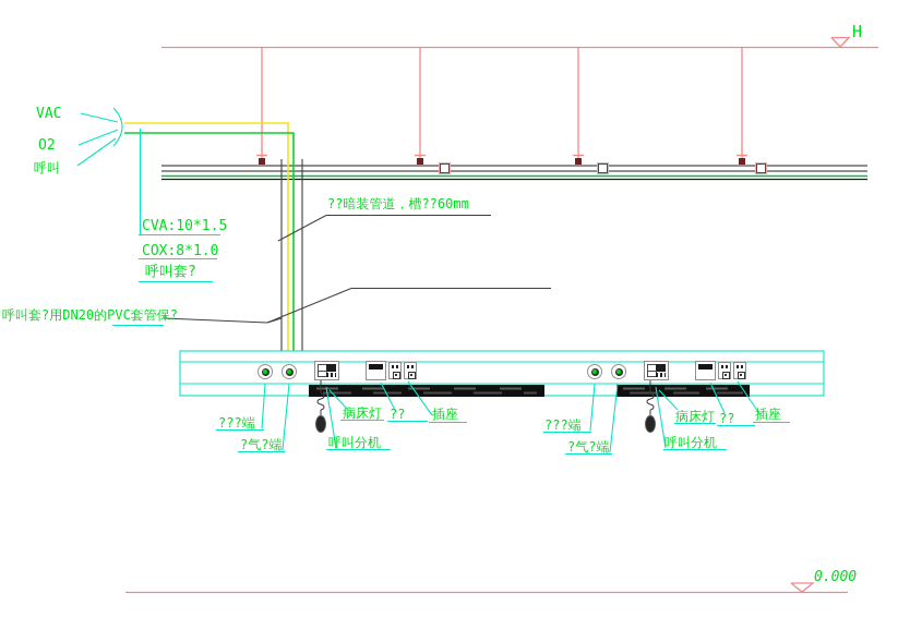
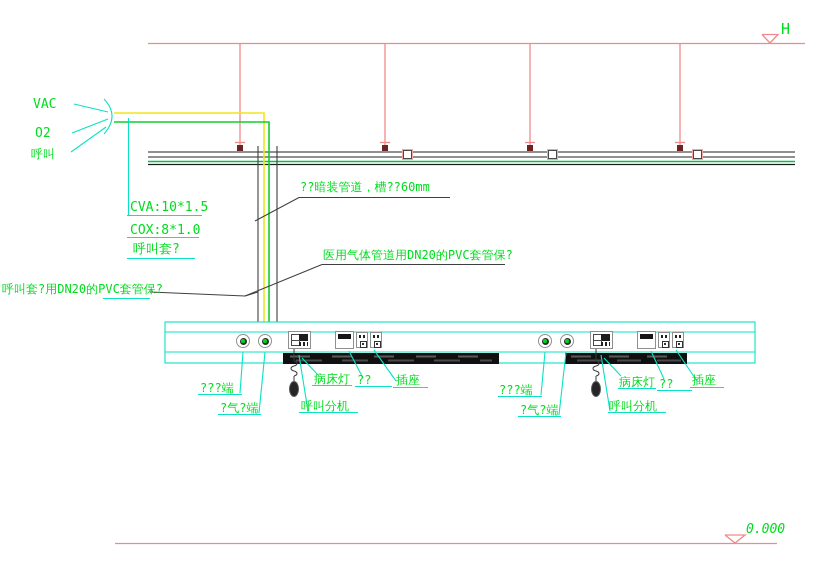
  VAC
  O2
  呼叫
  CVA:10*1.5
  COX:8*1.0
  呼叫套?
  ??暗装管道，槽??60mm
+ 医用气体管道用DN20的PVC套管保?
  呼叫套?用DN20的PVC套管保?
  H
  0.000
  ???端
  ?气?端
  呼叫分机
  病床灯
  ??
  插座
  ???端
  ?气?端
  呼叫分机
  病床灯
  ??
  插座
